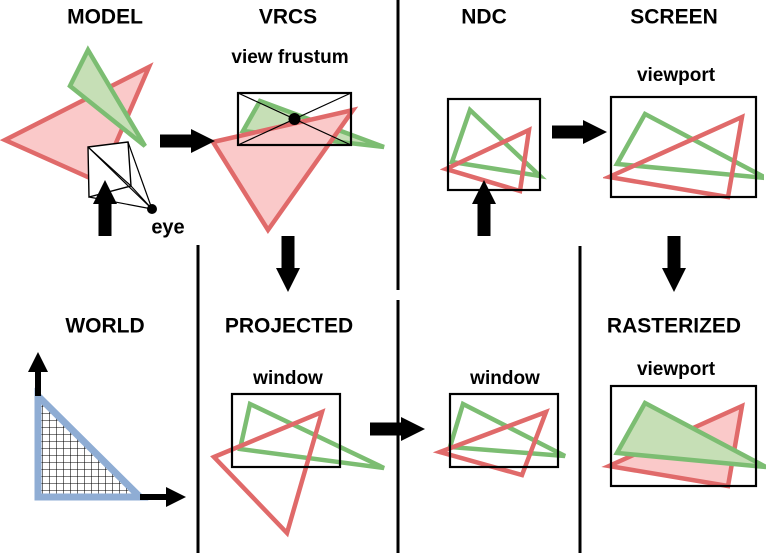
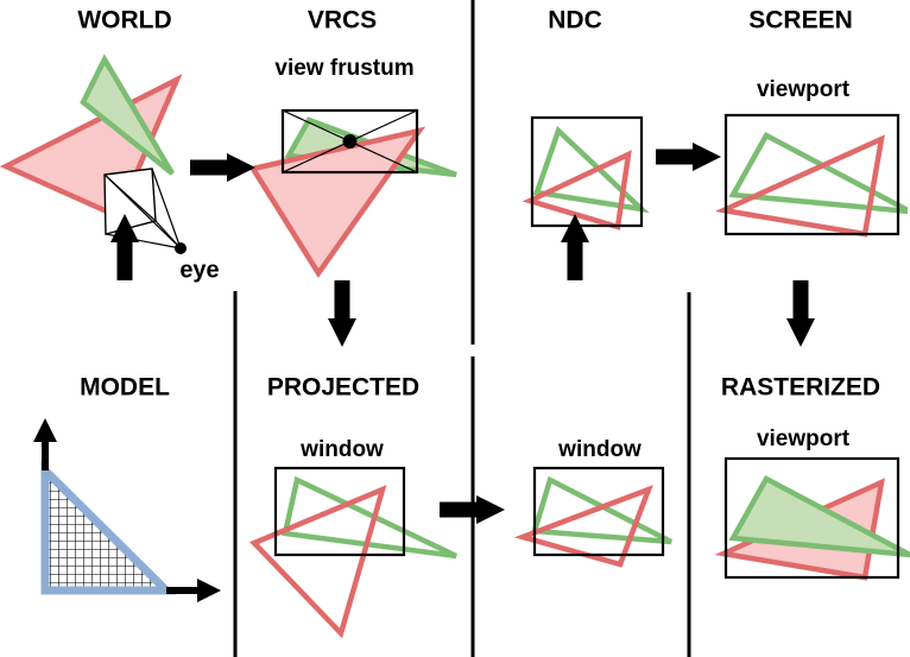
- MODEL
+ WORLD
  VRCS
  view frustum
  NDC
  SCREEN
  viewport
- WORLD
+ MODEL
  PROJECTED
  window
  window
  RASTERIZED
  viewport
  eye
